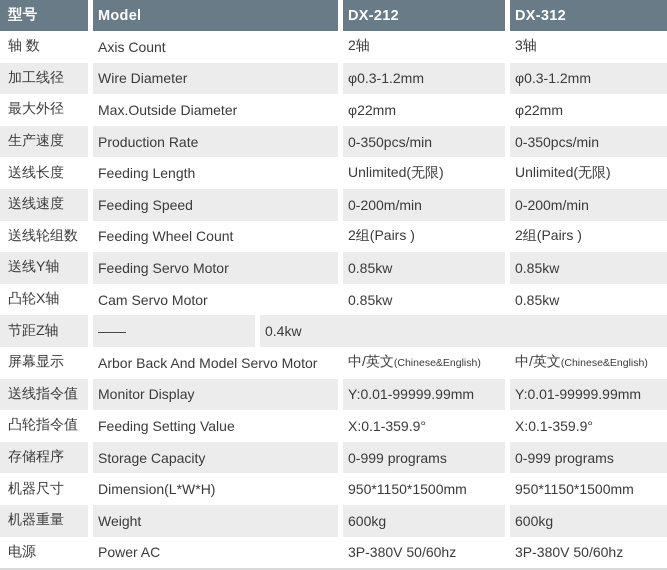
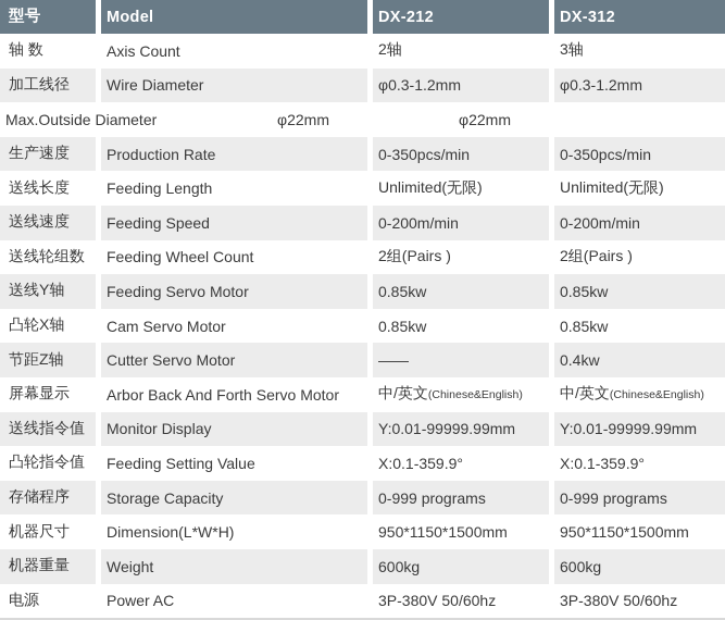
  型号
  Model
  DX-212
  DX-312
  轴 数
  Axis Count
  2轴
  3轴
  加工线径
  Wire Diameter
  φ0.3-1.2mm
  φ0.3-1.2mm
- 最大外径
  Max.Outside Diameter
  φ22mm
  φ22mm
  生产速度
  Production Rate
  0-350pcs/min
  0-350pcs/min
  送线长度
  Feeding Length
  Unlimited(无限)
  Unlimited(无限)
  送线速度
  Feeding Speed
  0-200m/min
  0-200m/min
  送线轮组数
  Feeding Wheel Count
  2组(Pairs )
  2组(Pairs )
  送线Y轴
  Feeding Servo Motor
  0.85kw
  0.85kw
  凸轮X轴
  Cam Servo Motor
  0.85kw
  0.85kw
  节距Z轴
+ Cutter Servo Motor
  ——
  0.4kw
  屏幕显示
- Arbor Back And Model Servo Motor
+ Arbor Back And Forth Servo Motor
  中/英文
  (Chinese&English)
  中/英文
  (Chinese&English)
  送线指令值
  Monitor Display
  Y:0.01-99999.99mm
  Y:0.01-99999.99mm
  凸轮指令值
  Feeding Setting Value
  X:0.1-359.9°
  X:0.1-359.9°
  存储程序
  Storage Capacity
  0-999 programs
  0-999 programs
  机器尺寸
  Dimension(L*W*H)
  950*1150*1500mm
  950*1150*1500mm
  机器重量
  Weight
  600kg
  600kg
  电源
  Power AC
  3P-380V 50/60hz
  3P-380V 50/60hz
